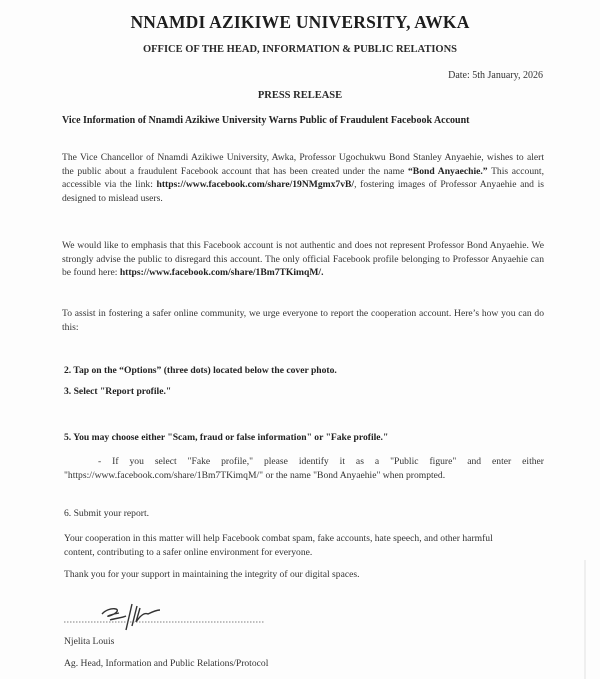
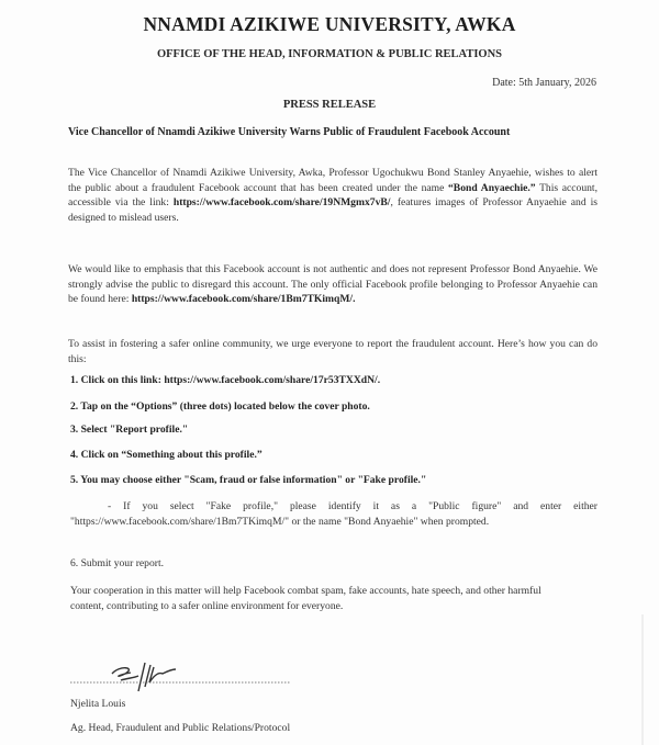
  NNAMDI AZIKIWE UNIVERSITY, AWKA
  OFFICE OF THE HEAD, INFORMATION & PUBLIC RELATIONS
  Date: 5th January, 2026
  PRESS RELEASE
- Vice Information of Nnamdi Azikiwe University Warns Public of Fraudulent Facebook Account
+ Vice Chancellor of Nnamdi Azikiwe University Warns Public of Fraudulent Facebook Account
- The Vice Chancellor of Nnamdi Azikiwe University, Awka, Professor Ugochukwu Bond Stanley Anyaehie, wishes to alert the public about a fraudulent Facebook account that has been created under the name “Bond Anyaechie.” This account, accessible via the link: https://www.facebook.com/share/19NMgmx7vB/, fostering images of Professor Anyaehie and is designed to mislead users.
+ The Vice Chancellor of Nnamdi Azikiwe University, Awka, Professor Ugochukwu Bond Stanley Anyaehie, wishes to alert the public about a fraudulent Facebook account that has been created under the name “Bond Anyaechie.” This account, accessible via the link: https://www.facebook.com/share/19NMgmx7vB/, features images of Professor Anyaehie and is designed to mislead users.
  We would like to emphasis that this Facebook account is not authentic and does not represent Professor Bond Anyaehie. We strongly advise the public to disregard this account. The only official Facebook profile belonging to Professor Anyaehie can be found here: https://www.facebook.com/share/1Bm7TKimqM/.
- To assist in fostering a safer online community, we urge everyone to report the cooperation account. Here’s how you can do this:
+ To assist in fostering a safer online community, we urge everyone to report the fraudulent account. Here’s how you can do this:
+ 1. Click on this link: https://www.facebook.com/share/17r53TXXdN/.
  2. Tap on the “Options” (three dots) located below the cover photo.
  3. Select "Report profile."
+ 4. Click on “Something about this profile.”
  5. You may choose either "Scam, fraud or false information" or "Fake profile."
  - If you select "Fake profile," please identify it as a "Public figure" and enter either "https://www.facebook.com/share/1Bm7TKimqM/" or the name "Bond Anyaehie" when prompted.
  6. Submit your report.
  Your cooperation in this matter will help Facebook combat spam, fake accounts, hate speech, and other harmful content, contributing to a safer online environment for everyone.
- Thank you for your support in maintaining the integrity of our digital spaces.
  Njelita Louis
- Ag. Head, Information and Public Relations/Protocol
+ Ag. Head, Fraudulent and Public Relations/Protocol
